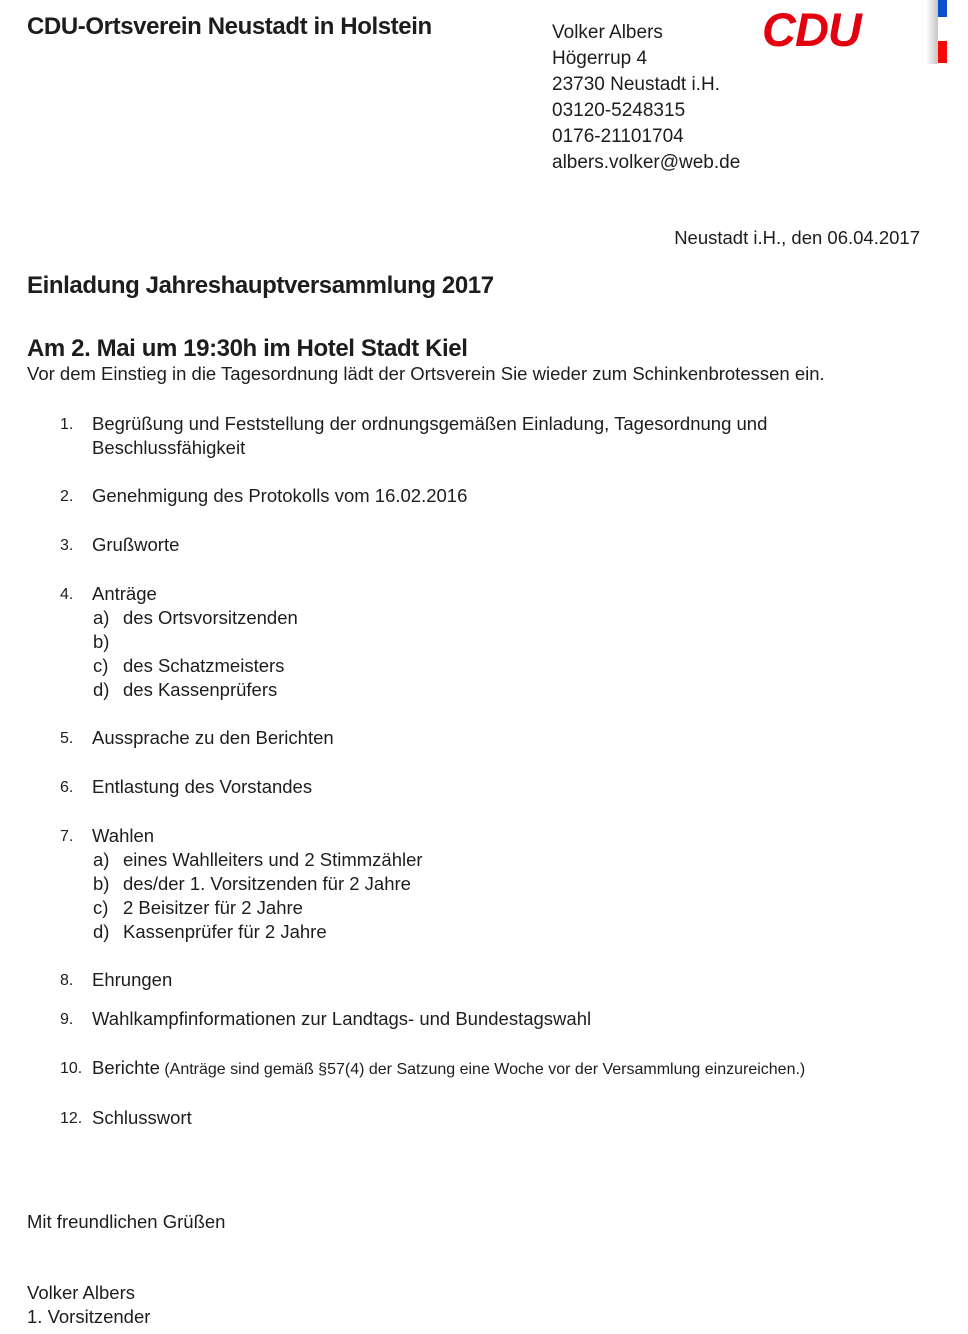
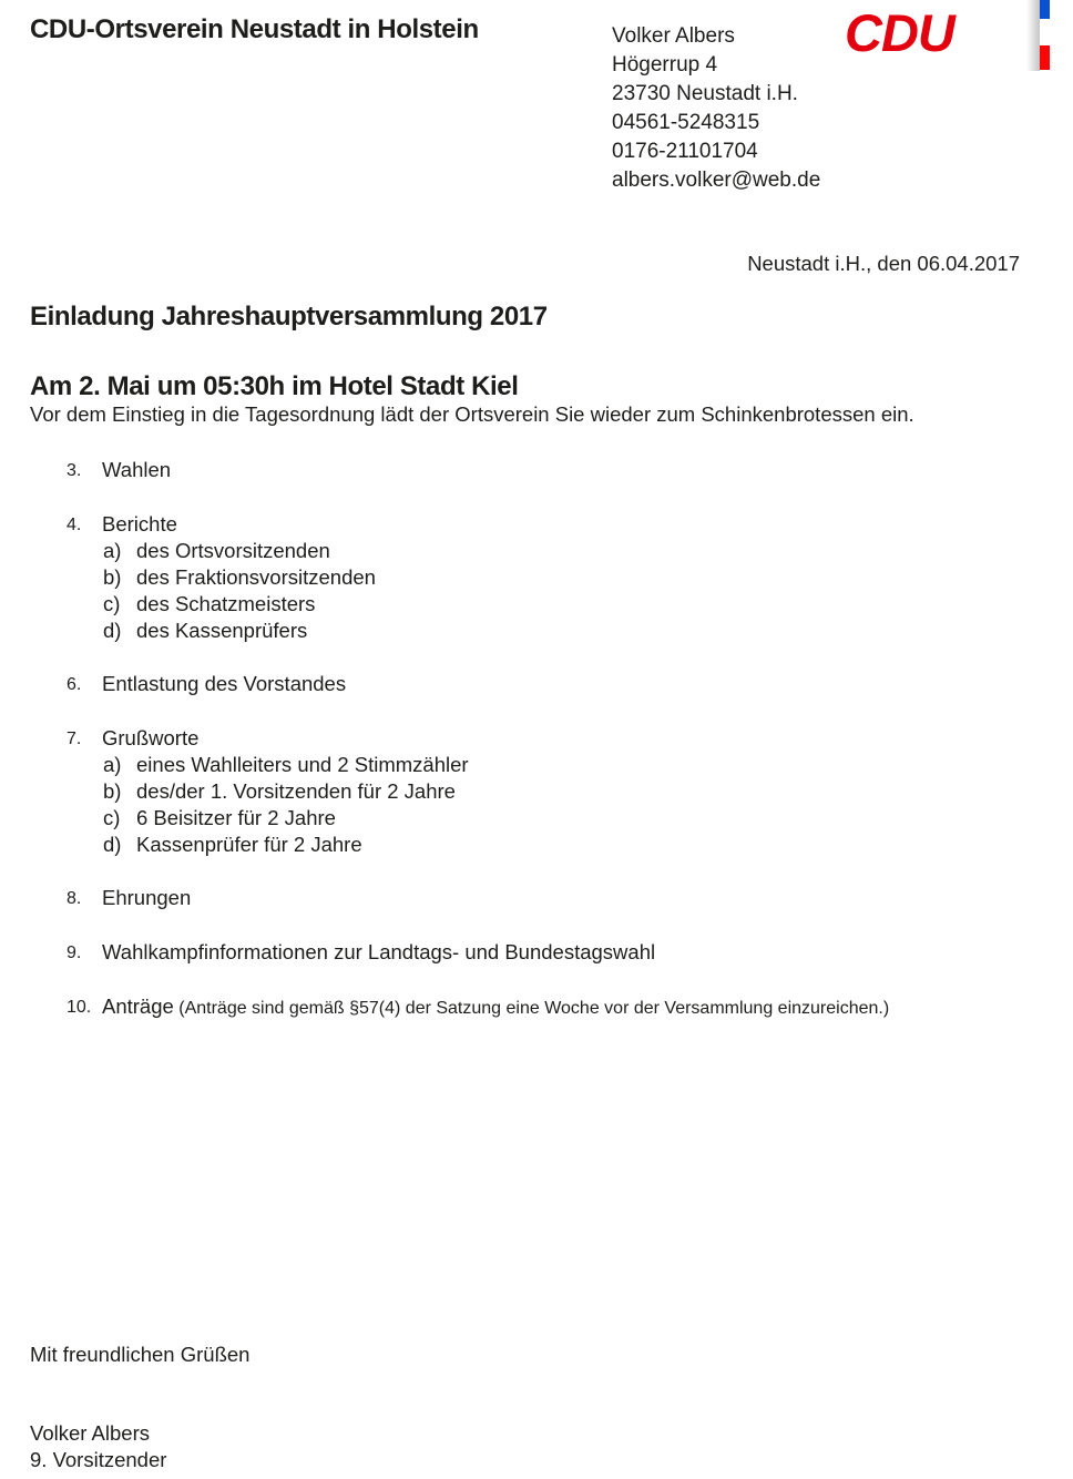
  CDU-Ortsverein Neustadt in Holstein
  Volker Albers
  Högerrup 4
  23730 Neustadt i.H.
- 03120-5248315
+ 04561-5248315
  0176-21101704
  albers.volker@web.de
  CDU
  Neustadt i.H., den 06.04.2017
  Einladung Jahreshauptversammlung 2017
- Am 2. Mai um 19:30h im Hotel Stadt Kiel
+ Am 2. Mai um 05:30h im Hotel Stadt Kiel
  Vor dem Einstieg in die Tagesordnung lädt der Ortsverein Sie wieder zum Schinkenbrotessen ein.
- 1.
- Begrüßung und Feststellung der ordnungsgemäßen Einladung, Tagesordnung und Beschlussfähigkeit
- 2.
- Genehmigung des Protokolls vom 16.02.2016
  3.
- Grußworte
+ Wahlen
  4.
- Anträge
+ Berichte
  a)
  des Ortsvorsitzenden
  b)
+ des Fraktionsvorsitzenden
  c)
  des Schatzmeisters
  d)
  des Kassenprüfers
- 5.
- Aussprache zu den Berichten
  6.
  Entlastung des Vorstandes
  7.
- Wahlen
+ Grußworte
  a)
  eines Wahlleiters und 2 Stimmzähler
  b)
  des/der 1. Vorsitzenden für 2 Jahre
  c)
- 2 Beisitzer für 2 Jahre
+ 6 Beisitzer für 2 Jahre
  d)
  Kassenprüfer für 2 Jahre
  8.
  Ehrungen
  9.
  Wahlkampfinformationen zur Landtags- und Bundestagswahl
  10.
- Berichte (Anträge sind gemäß §57(4) der Satzung eine Woche vor der Versammlung einzureichen.)
+ Anträge (Anträge sind gemäß §57(4) der Satzung eine Woche vor der Versammlung einzureichen.)
- 12.
- Schlusswort
  Mit freundlichen Grüßen
  Volker Albers
- 1. Vorsitzender
+ 9. Vorsitzender
